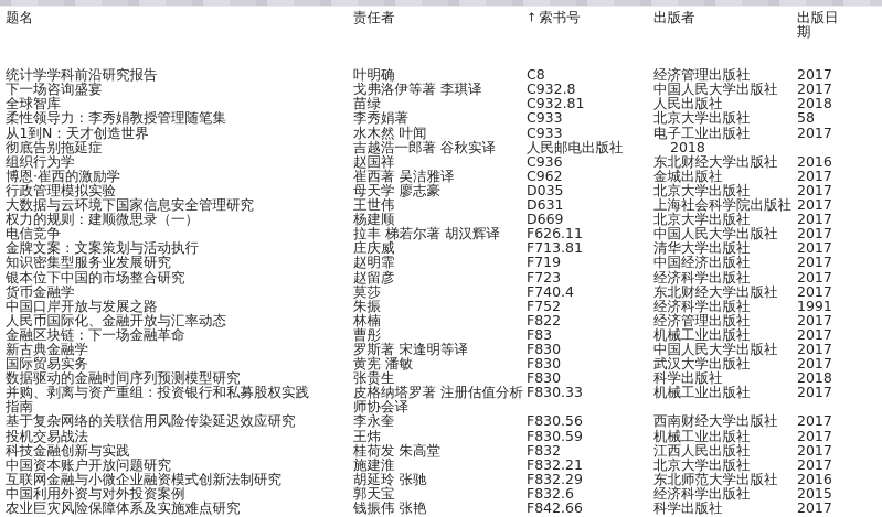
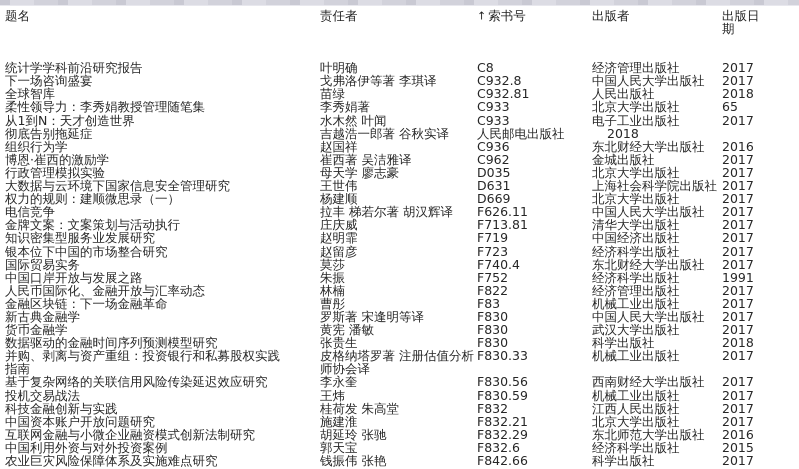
  题名
  责任者
  ↑ 索书号
  出版者
  出版日期
  统计学学科前沿研究报告
  叶明确
  C8
  经济管理出版社
  2017
  下一场咨询盛宴
  戈弗洛伊等著 李琪译
  C932.8
  中国人民大学出版社
  2017
  全球智库
  苗绿
  C932.81
  人民出版社
  2018
  柔性领导力：李秀娟教授管理随笔集
  李秀娟著
  C933
  北京大学出版社
- 58
+ 65
  从1到N：天才创造世界
  水木然 叶闻
  C933
  电子工业出版社
  2017
  彻底告别拖延症
  吉越浩一郎著 谷秋实译
  人民邮电出版社
  2018
  组织行为学
  赵国祥
  C936
  东北财经大学出版社
  2016
  博恩·崔西的激励学
  崔西著 吴洁雅译
  C962
  金城出版社
  2017
  行政管理模拟实验
  母天学 廖志豪
  D035
  北京大学出版社
  2017
  大数据与云环境下国家信息安全管理研究
  王世伟
  D631
  上海社会科学院出版社
  2017
  权力的规则：建顺微思录（一）
  杨建顺
  D669
  北京大学出版社
  2017
  电信竞争
  拉丰 梯若尔著 胡汉辉译
  F626.11
  中国人民大学出版社
  2017
  金牌文案：文案策划与活动执行
  庄庆威
  F713.81
  清华大学出版社
  2017
  知识密集型服务业发展研究
  赵明霏
  F719
  中国经济出版社
  2017
  银本位下中国的市场整合研究
  赵留彦
  F723
  经济科学出版社
  2017
- 货币金融学
+ 国际贸易实务
  莫莎
  F740.4
  东北财经大学出版社
  2017
  中国口岸开放与发展之路
  朱振
  F752
  经济科学出版社
  1991
  人民币国际化、金融开放与汇率动态
  林楠
  F822
  经济管理出版社
  2017
  金融区块链：下一场金融革命
  曹彤
  F83
  机械工业出版社
  2017
  新古典金融学
  罗斯著 宋逢明等译
  F830
  中国人民大学出版社
  2017
- 国际贸易实务
+ 货币金融学
  黄宪 潘敏
  F830
  武汉大学出版社
  2017
  数据驱动的金融时间序列预测模型研究
  张贵生
  F830
  科学出版社
  2018
  并购、剥离与资产重组：投资银行和私募股权实践指南
  皮格纳塔罗著 注册估值分析师协会译
  F830.33
  机械工业出版社
  2017
  基于复杂网络的关联信用风险传染延迟效应研究
  李永奎
  F830.56
  西南财经大学出版社
  2017
  投机交易战法
  王炜
  F830.59
  机械工业出版社
  2017
  科技金融创新与实践
  桂荷发 朱高堂
  F832
  江西人民出版社
  2017
  中国资本账户开放问题研究
  施建淮
  F832.21
  北京大学出版社
  2017
  互联网金融与小微企业融资模式创新法制研究
  胡延玲 张驰
  F832.29
  东北师范大学出版社
  2016
  中国利用外资与对外投资案例
  郭天宝
  F832.6
  经济科学出版社
  2015
  农业巨灾风险保障体系及实施难点研究
  钱振伟 张艳
  F842.66
  科学出版社
  2017
